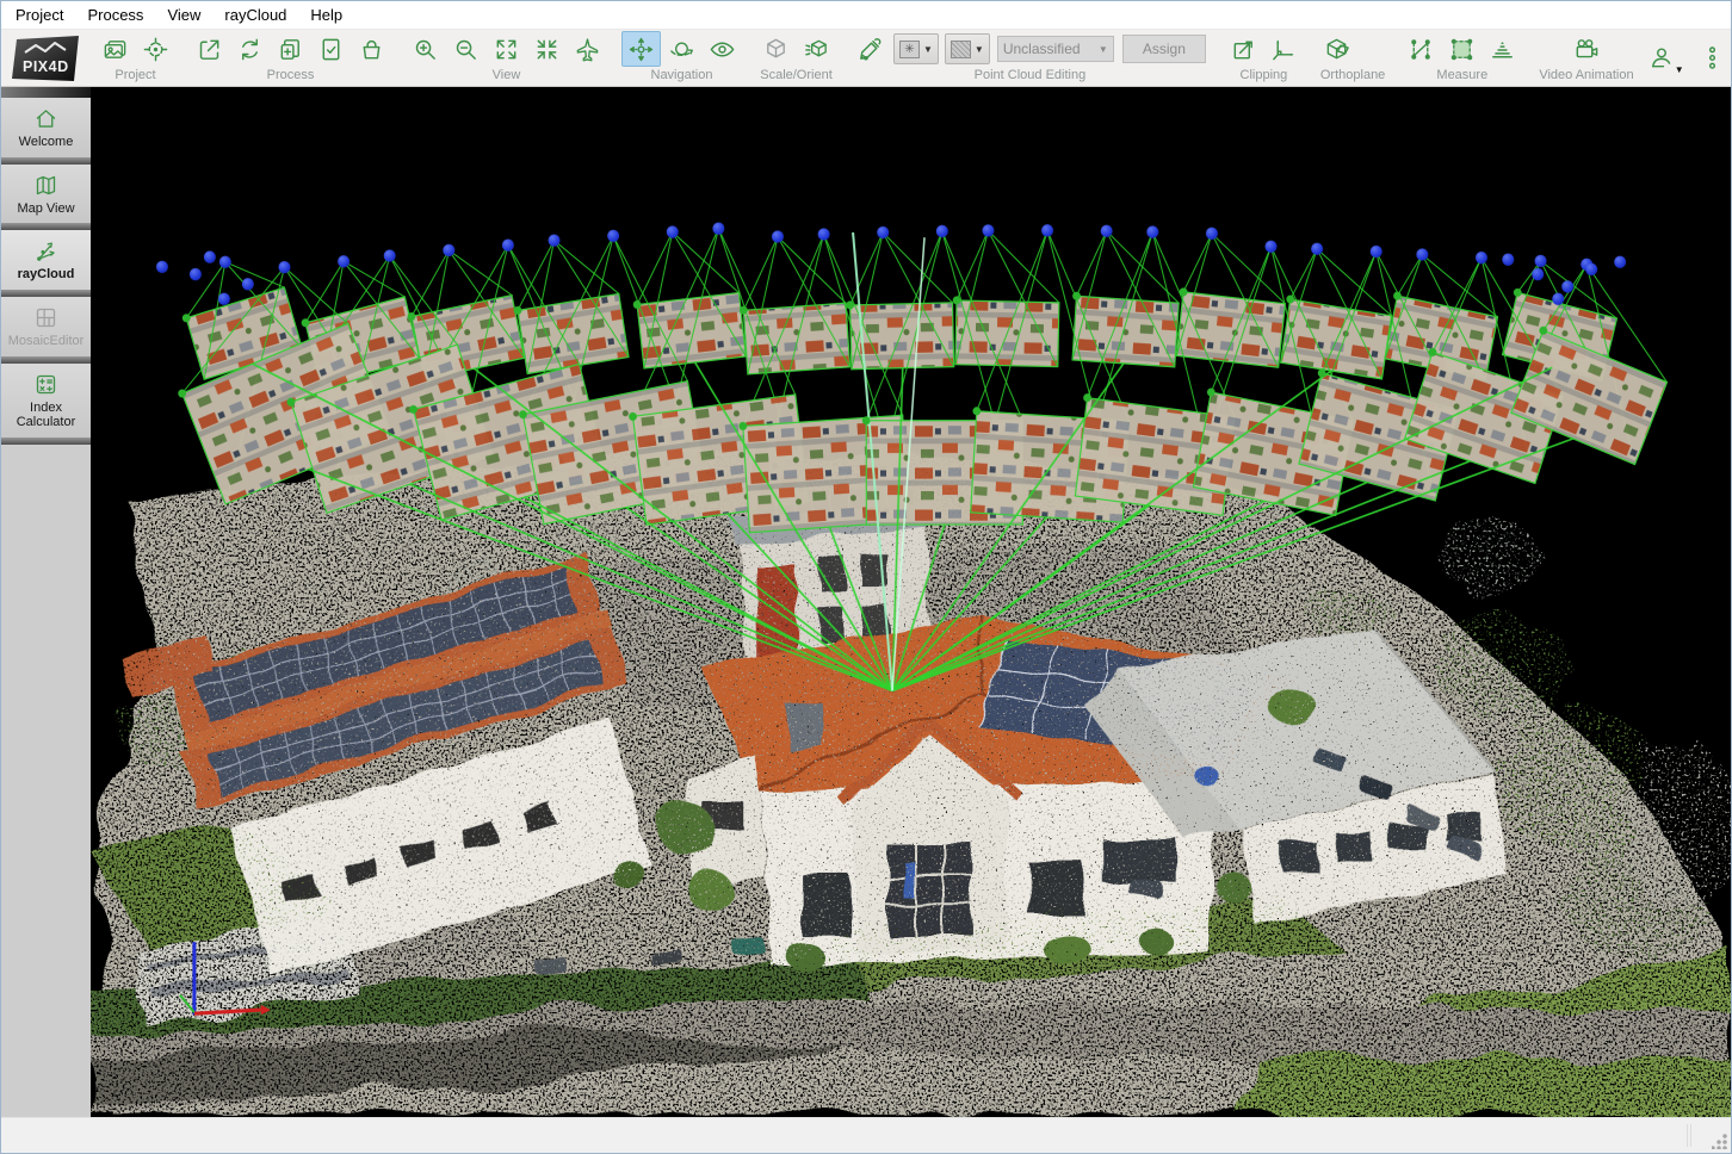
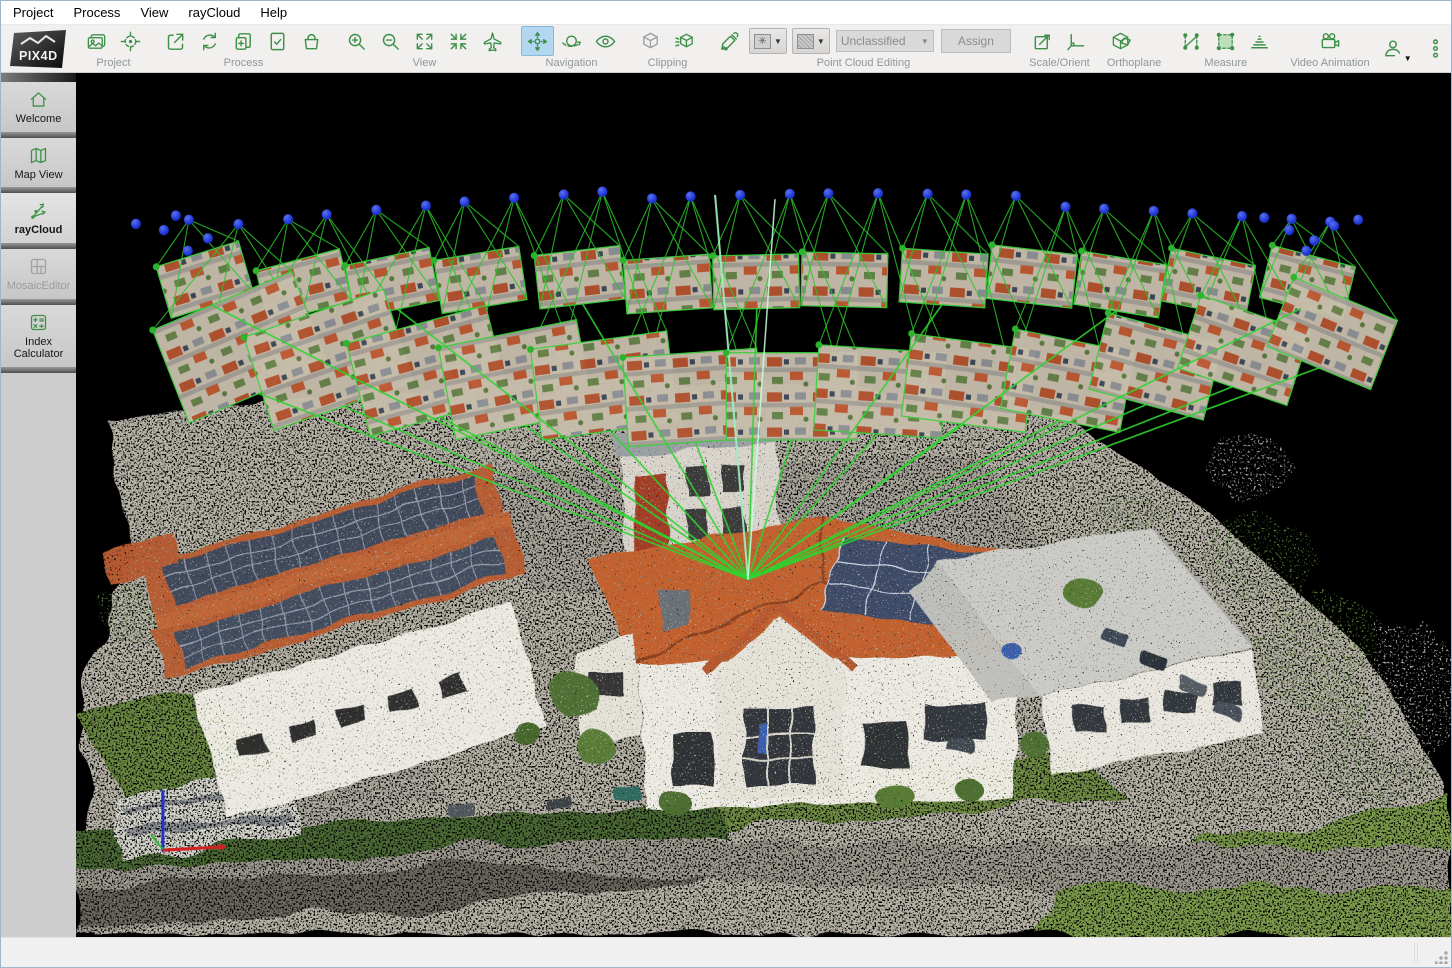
  Project
  Process
  View
  rayCloud
  Help
  PIX4D
  Project
  Process
  View
  Navigation
- Scale/Orient
+ Clipping
  ✳
  ▼
  ▼
  Unclassified
  ▼
  Assign
  Point Cloud Editing
- Clipping
+ Scale/Orient
  Orthoplane
  Measure
  Video Animation
  ▼
  Welcome
  Map View
  rayCloud
  MosaicEditor
  Index Calculator
